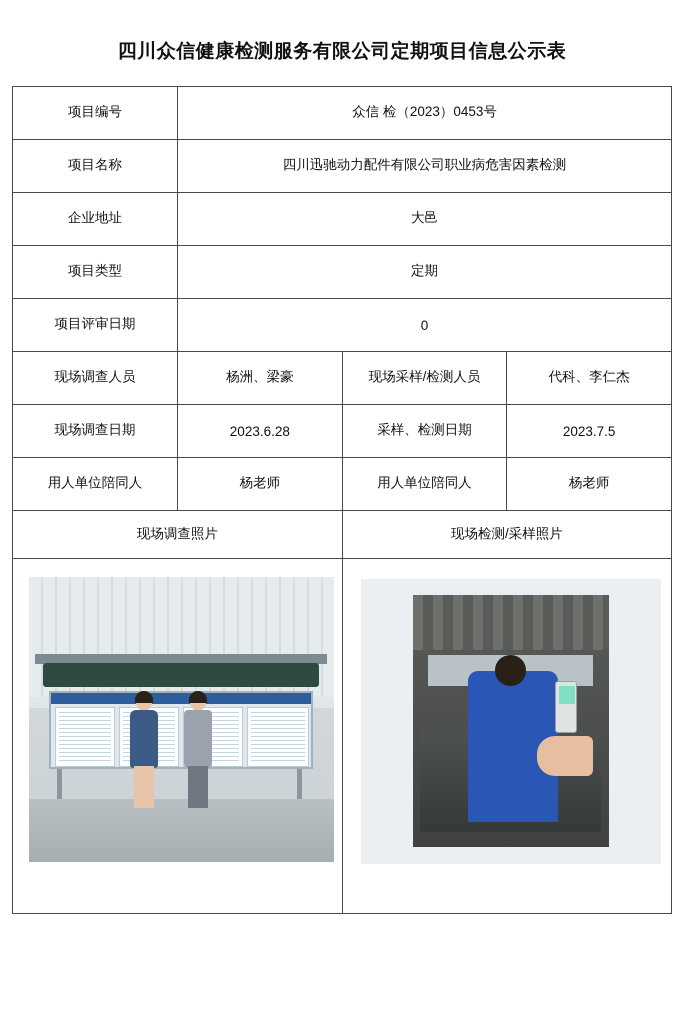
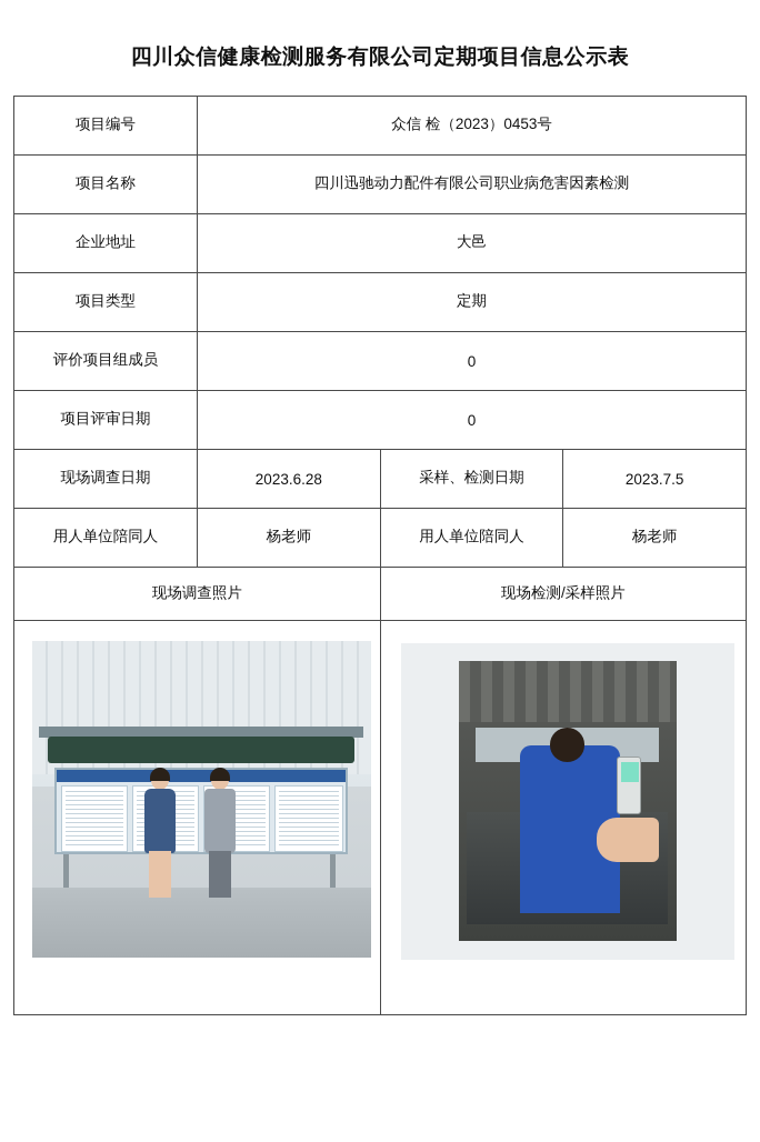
  四川众信健康检测服务有限公司定期项目信息公示表
  项目编号	众信 检（2023）0453号
  项目名称	四川迅驰动力配件有限公司职业病危害因素检测
  企业地址	大邑
  项目类型	定期
+ 评价项目组成员	0
  项目评审日期	0
- 现场调查人员	杨洲、梁豪	现场采样/检测人员	代科、李仁杰
  现场调查日期	2023.6.28	采样、检测日期	2023.7.5
  用人单位陪同人	杨老师	用人单位陪同人	杨老师
  现场调查照片	现场检测/采样照片
